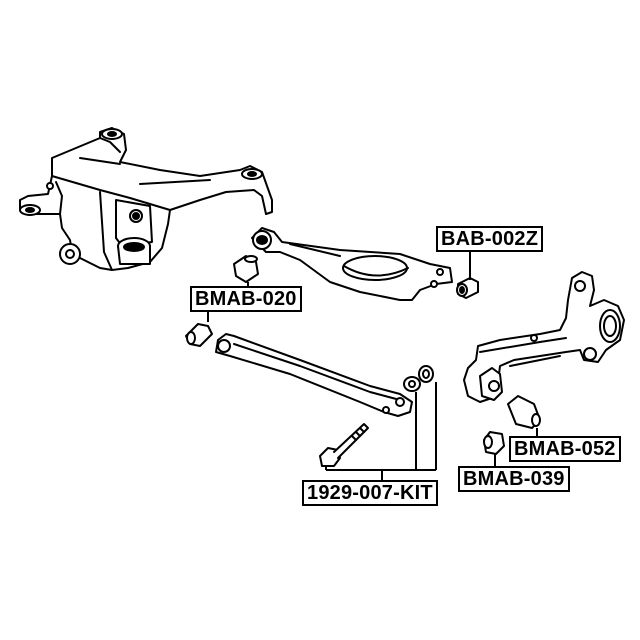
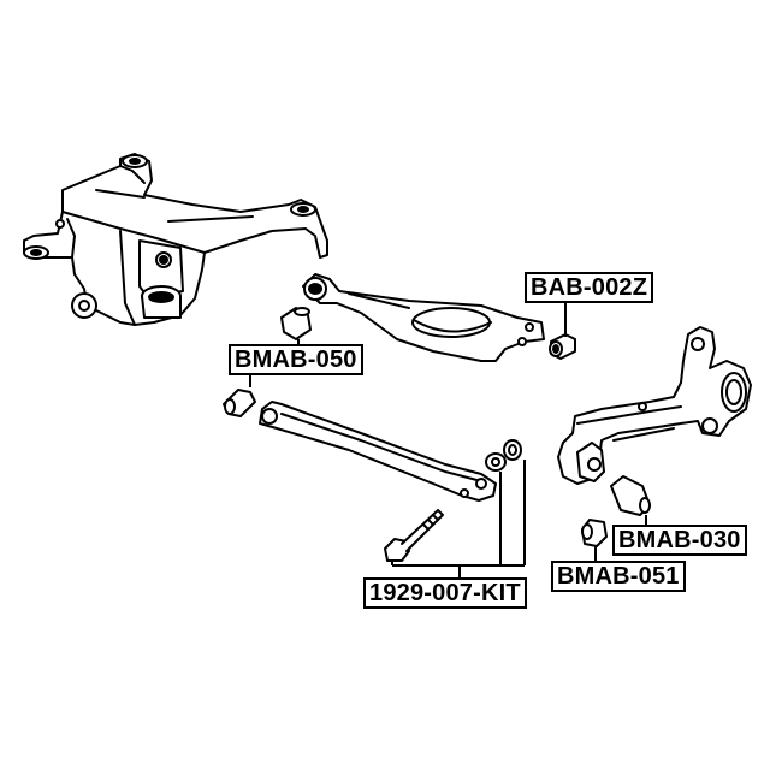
  BAB-002Z
- BMAB-020
+ BMAB-050
- BMAB-052
+ BMAB-030
- BMAB-039
+ BMAB-051
  1929-007-KIT
